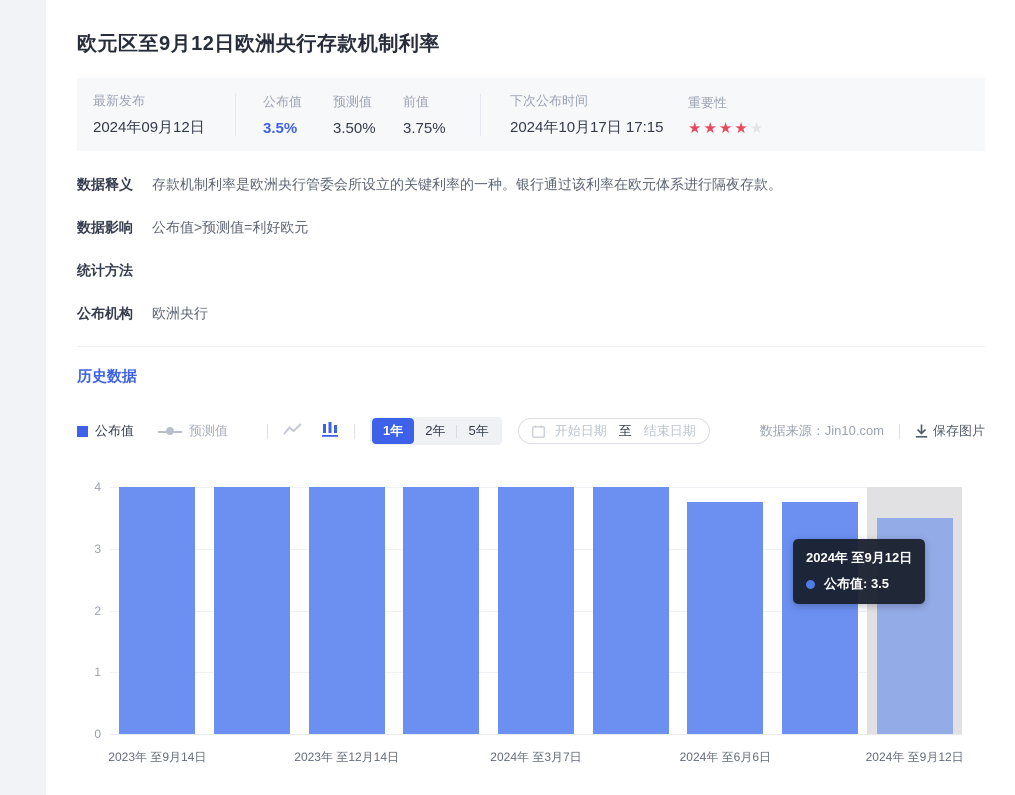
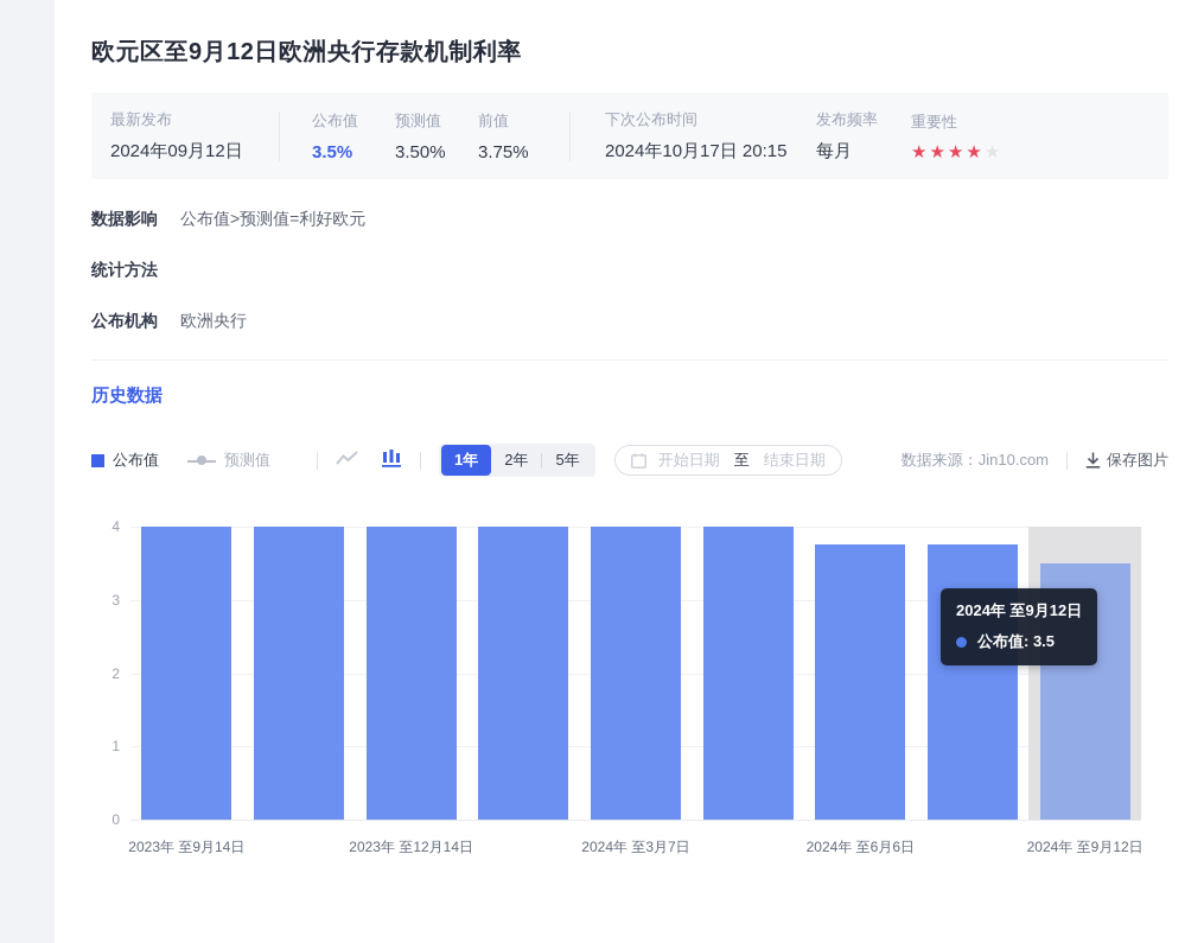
  欧元区至9月12日欧洲央行存款机制利率
  最新发布
  2024年09月12日
  公布值
  3.5%
  预测值
  3.50%
  前值
  3.75%
  下次公布时间
- 2024年10月17日 17:15
+ 2024年10月17日 20:15
+ 发布频率
+ 每月
  重要性
  ★★★★
- 数据释义
- 存款机制利率是欧洲央行管委会所设立的关键利率的一种。银行通过该利率在欧元体系进行隔夜存款。
  数据影响
  公布值>预测值=利好欧元
  统计方法
  公布机构
  欧洲央行
  历史数据
  公布值
  预测值
  1年
  2年
  5年
  开始日期
  至
  结束日期
  数据来源：Jin10.com
  保存图片
  0
  1
  2
  3
  4
  2023年 至9月14日
  2023年 至12月14日
  2024年 至3月7日
  2024年 至6月6日
  2024年 至9月12日
  2024年 至9月12日
  公布值: 3.5
